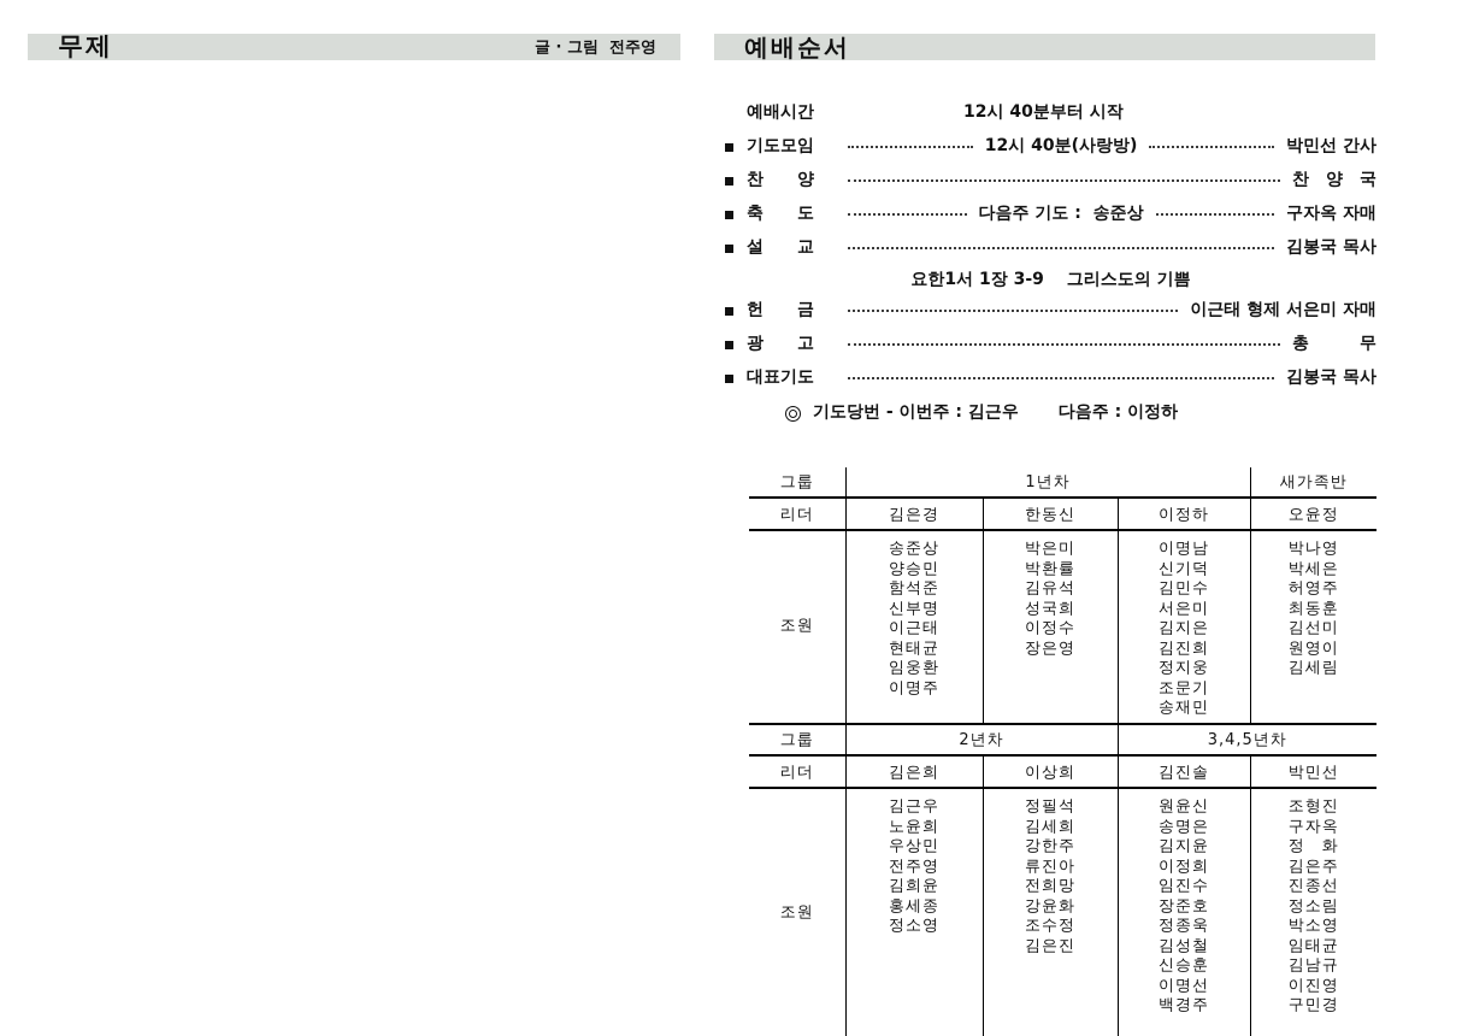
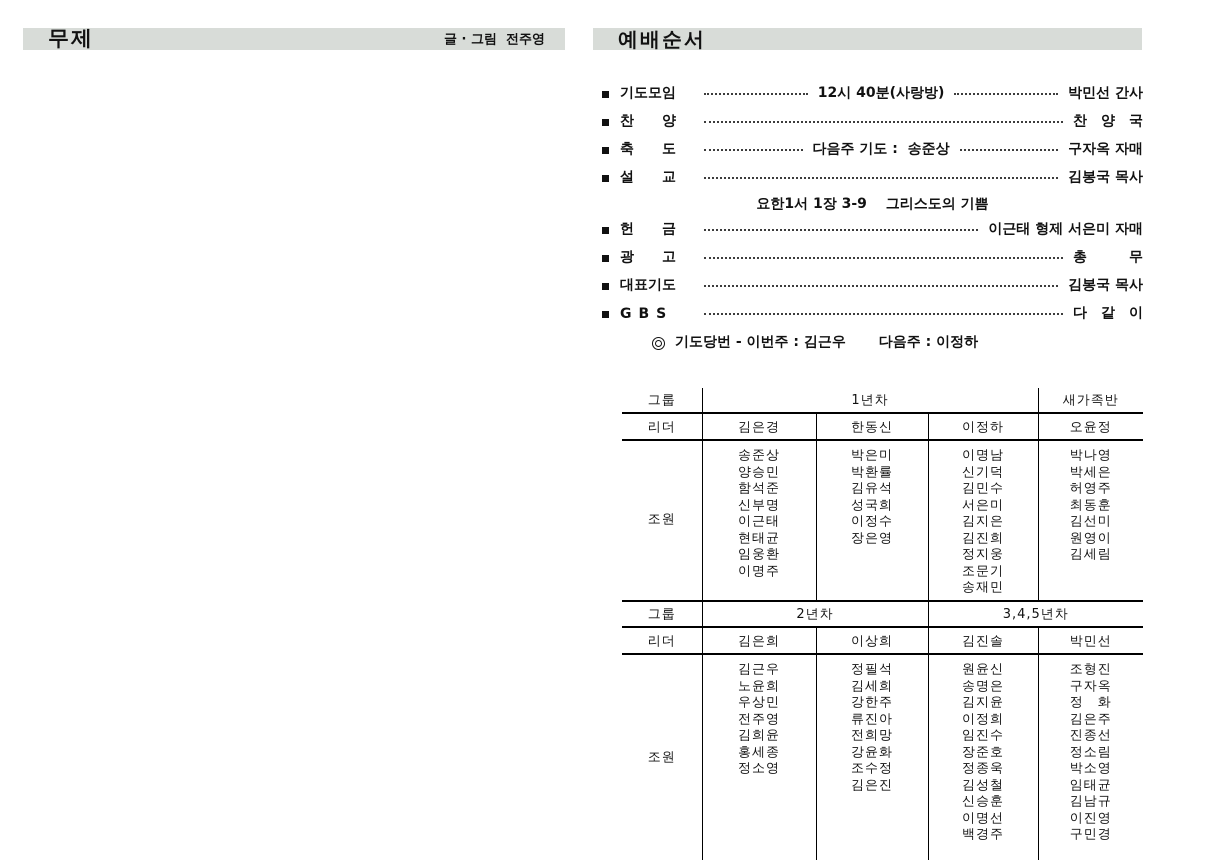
  무제
  글 · 그림 전주영
  예배순서
- 예배시간
- 12시 40분부터 시작
  기도모임
  12시 40분(사랑방)
  박민선 간사
  찬 양
  찬 양 국
  축 도
  다음주 기도 : 송준상
  구자옥 자매
  설 교
  김봉국 목사
  요한1서 1장 3-9 그리스도의 기쁨
  헌 금
  이근태 형제 서은미 자매
  광 고
  총 무
  대표기도
  김봉국 목사
+ G B S
+ 다 같 이
  기도당번 - 이번주 : 김근우 다음주 : 이정하
  그룹	1년차	새가족반
  리더	김은경	한동신	이정하	오윤정
  조원	송준상 양승민 함석준 신부명 이근태 현태균 임웅환 이명주	박은미 박환률 김유석 성국희 이정수 장은영	이명남 신기덕 김민수 서은미 김지은 김진희 정지웅 조문기 송재민	박나영 박세은 허영주 최동훈 김선미 원영이 김세림
  그룹	2년차	3,4,5년차
  리더	김은희	이상희	김진솔	박민선
  조원	김근우 노윤희 우상민 전주영 김희윤 홍세종 정소영	정필석 김세희 강한주 류진아 전희망 강윤화 조수정 김은진	원윤신 송명은 김지윤 이정희 임진수 장준호 정종욱 김성철 신승훈 이명선 백경주	조형진 구자옥 정 화 김은주 진종선 정소림 박소영 임태균 김남규 이진영 구민경
